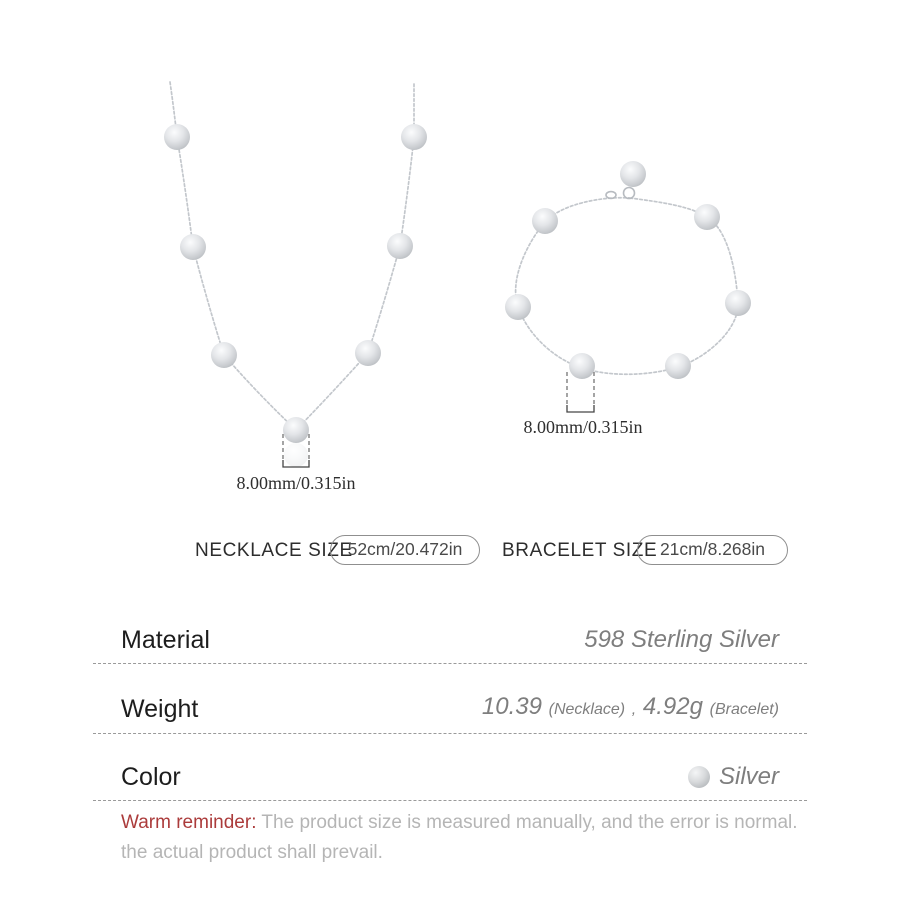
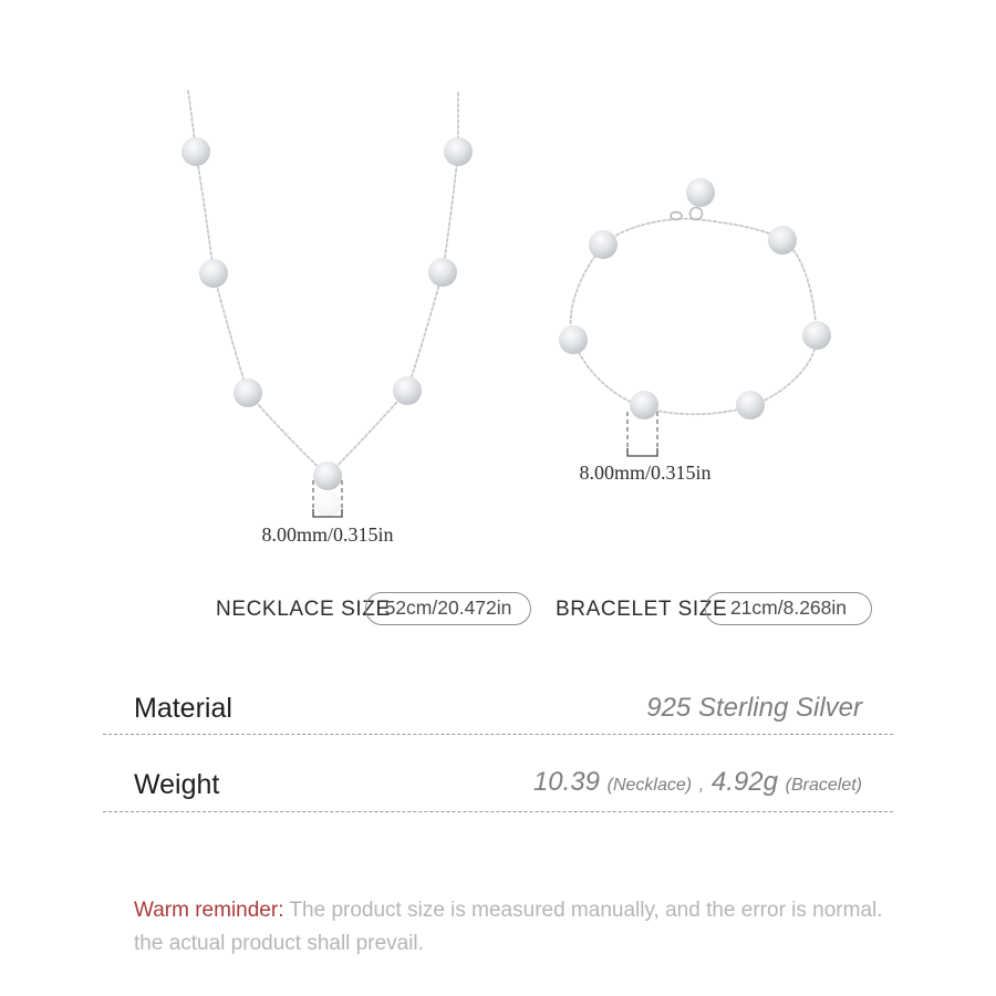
  8.00mm/0.315in
  8.00mm/0.315in
  NECKLACE SIZE
  52cm/20.472in
  BRACELET SIZE
  21cm/8.268in
  Material
- 598 Sterling Silver
+ 925 Sterling Silver
  Weight
  10.39 (Necklace) , 4.92g (Bracelet)
- Color
- Silver
  Warm reminder: The product size is measured manually, and the error is normal.
  the actual product shall prevail.
